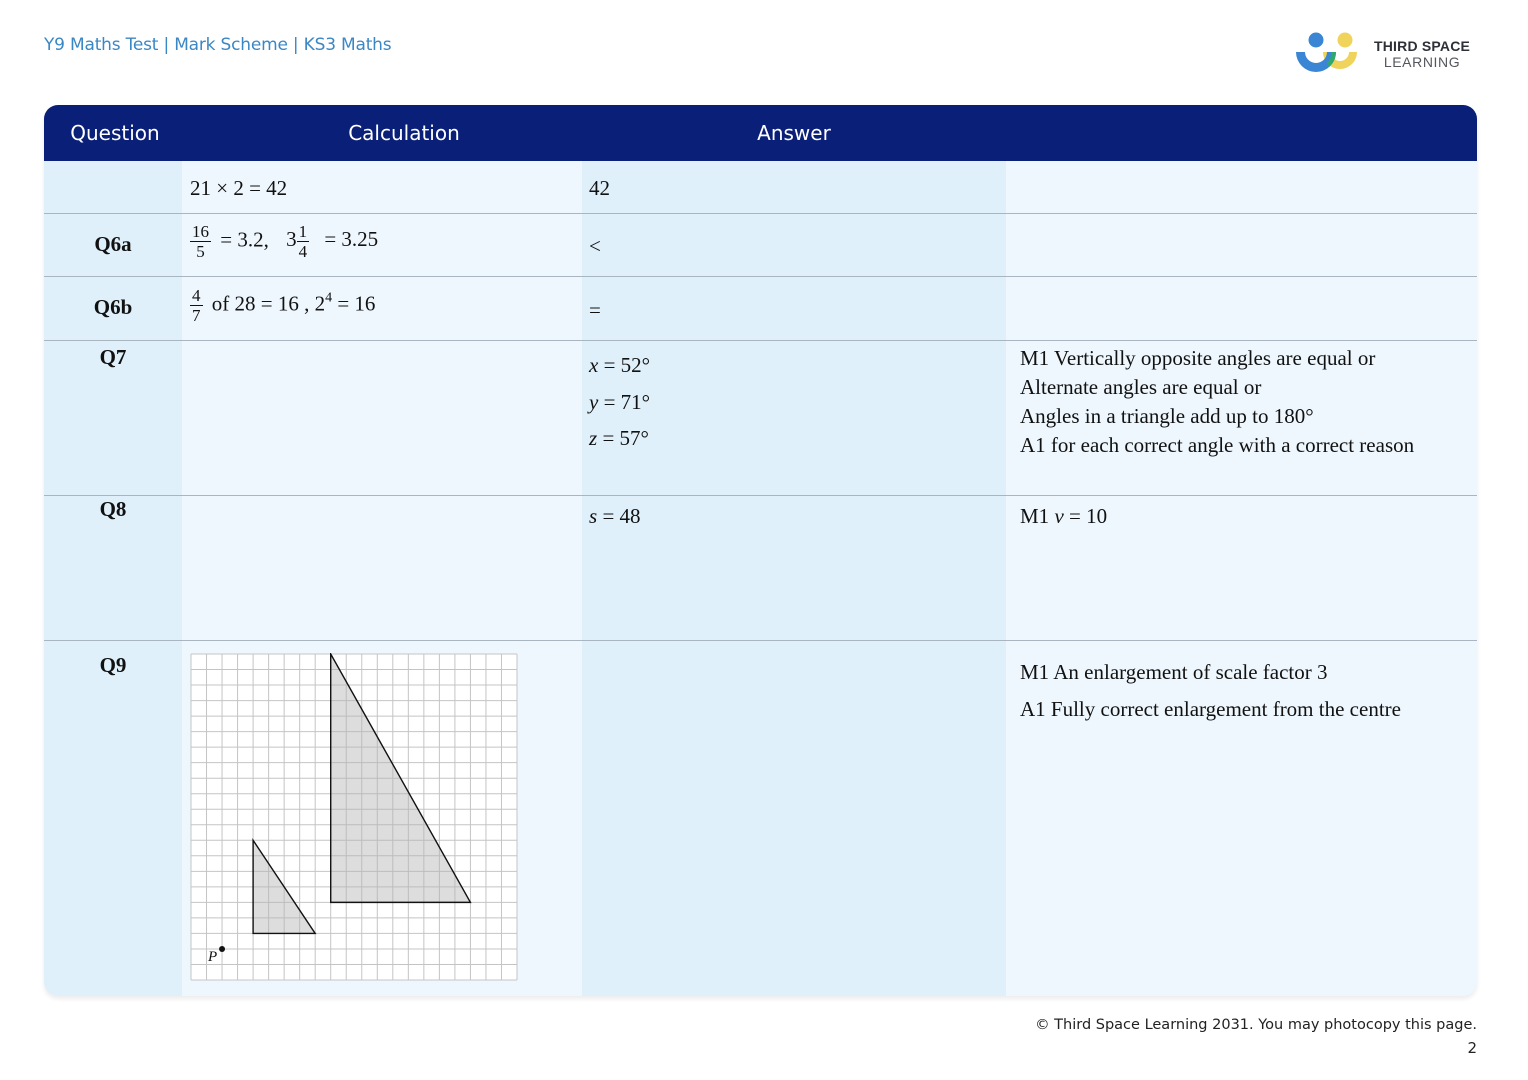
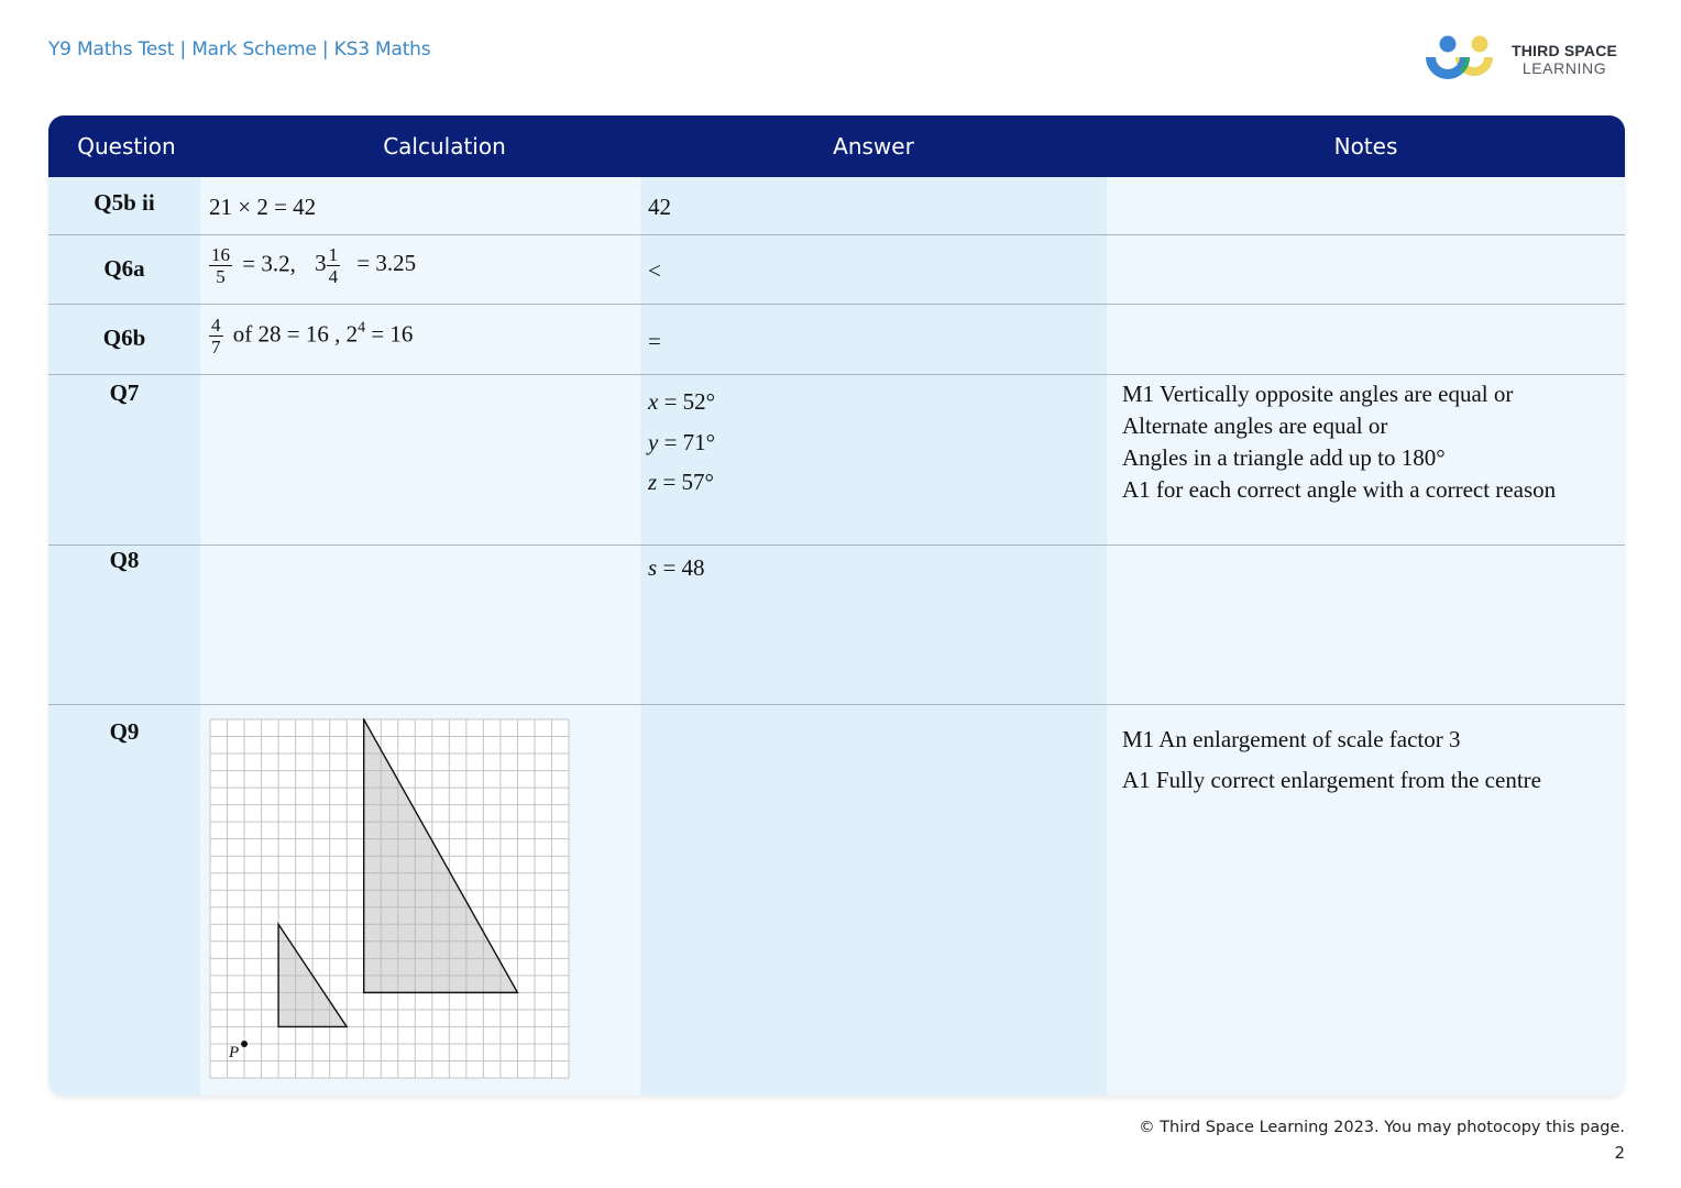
  Y9 Maths Test | Mark Scheme | KS3 Maths
  THIRD SPACE
  LEARNING
  Question
  Calculation
  Answer
+ Notes
+ Q5b ii
  21 × 2 = 42
  42
  Q6a
  16
  5
  = 3.2, 3
  1
  4
  = 3.25
  <
  Q6b
  4
  7
  of 28 = 16 , 24 = 16
  =
  Q7
  x = 52°
  y = 71°
  z = 57°
  M1 Vertically opposite angles are equal or
  Alternate angles are equal or
  Angles in a triangle add up to 180°
  A1 for each correct angle with a correct reason
  Q8
  s = 48
- M1 v = 10
  Q9
  P
  M1 An enlargement of scale factor 3
  A1 Fully correct enlargement from the centre
- © Third Space Learning 2031. You may photocopy this page.
+ © Third Space Learning 2023. You may photocopy this page.
  2
